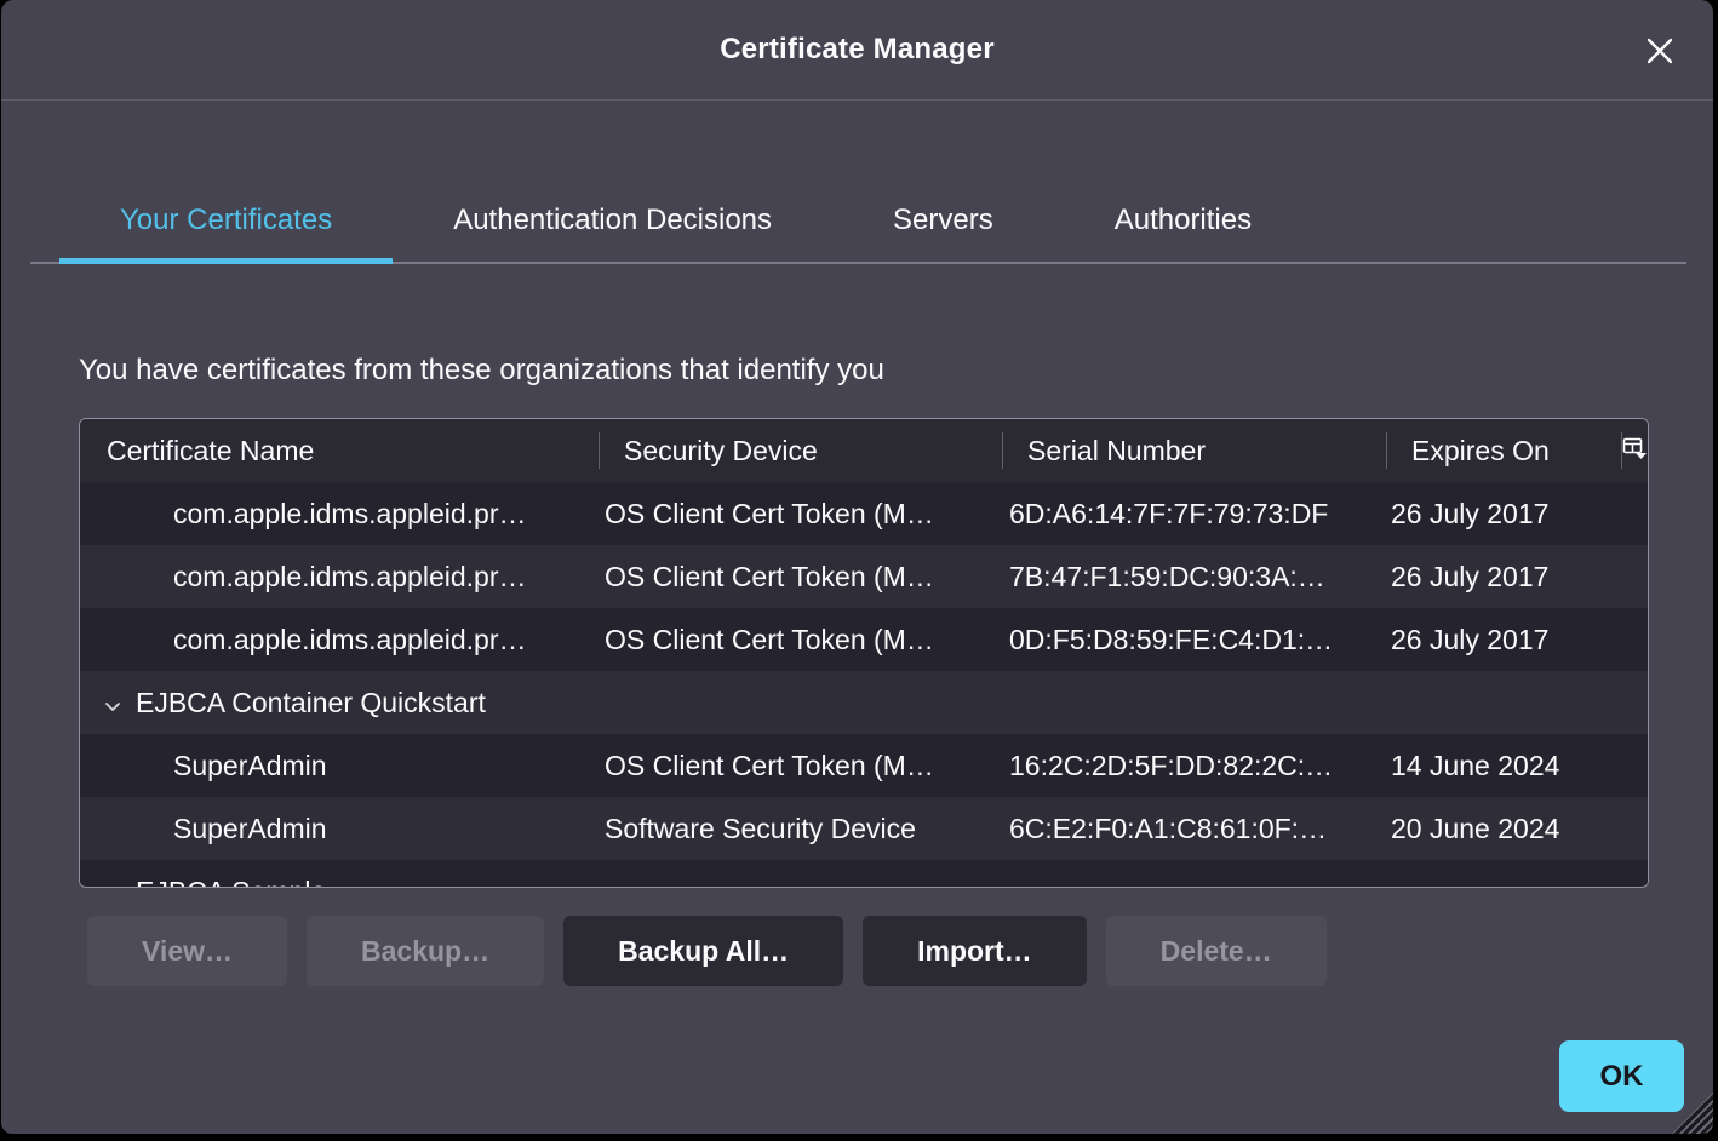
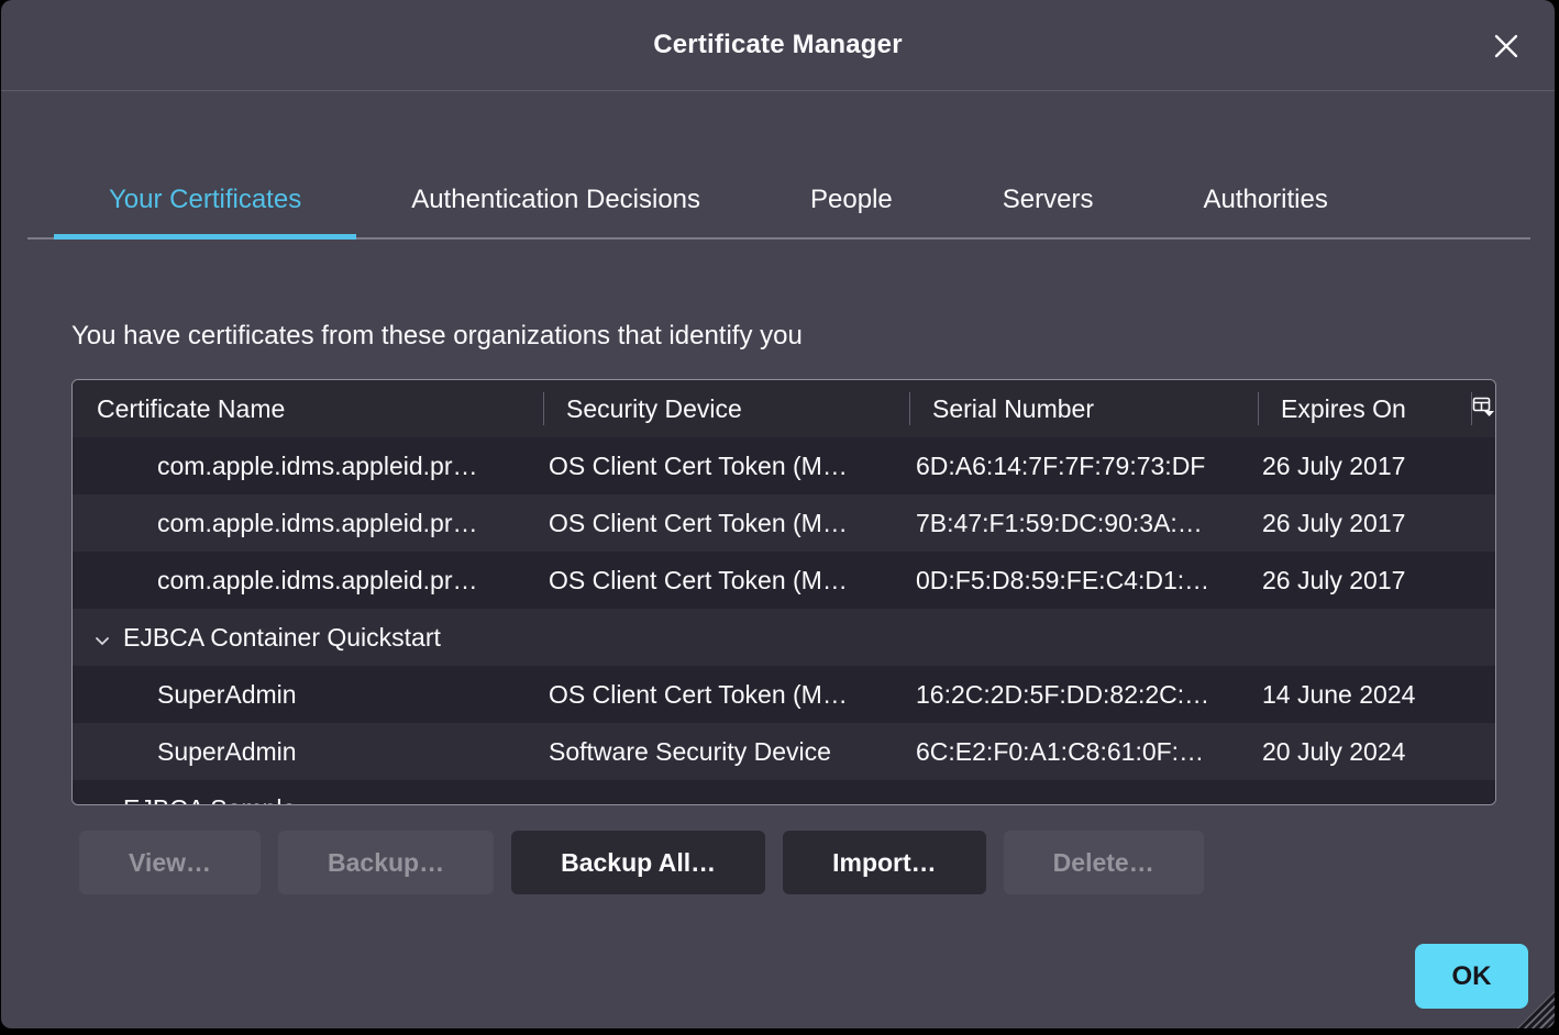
  Certificate Manager
  Your Certificates
  Authentication Decisions
+ People
  Servers
  Authorities
  You have certificates from these organizations that identify you
  Certificate Name
  Security Device
  Serial Number
  Expires On
  com.apple.idms.appleid.pr…
  OS Client Cert Token (M…
  6D:A6:14:7F:7F:79:73:DF
  26 July 2017
  com.apple.idms.appleid.pr…
  OS Client Cert Token (M…
  7B:47:F1:59:DC:90:3A:…
  26 July 2017
  com.apple.idms.appleid.pr…
  OS Client Cert Token (M…
  0D:F5:D8:59:FE:C4:D1:…
  26 July 2017
  EJBCA Container Quickstart
  SuperAdmin
  OS Client Cert Token (M…
  16:2C:2D:5F:DD:82:2C:…
  14 June 2024
  SuperAdmin
  Software Security Device
  6C:E2:F0:A1:C8:61:0F:…
- 20 June 2024
+ 20 July 2024
  View…
  Backup…
  Backup All…
  Import…
  Delete…
  OK
